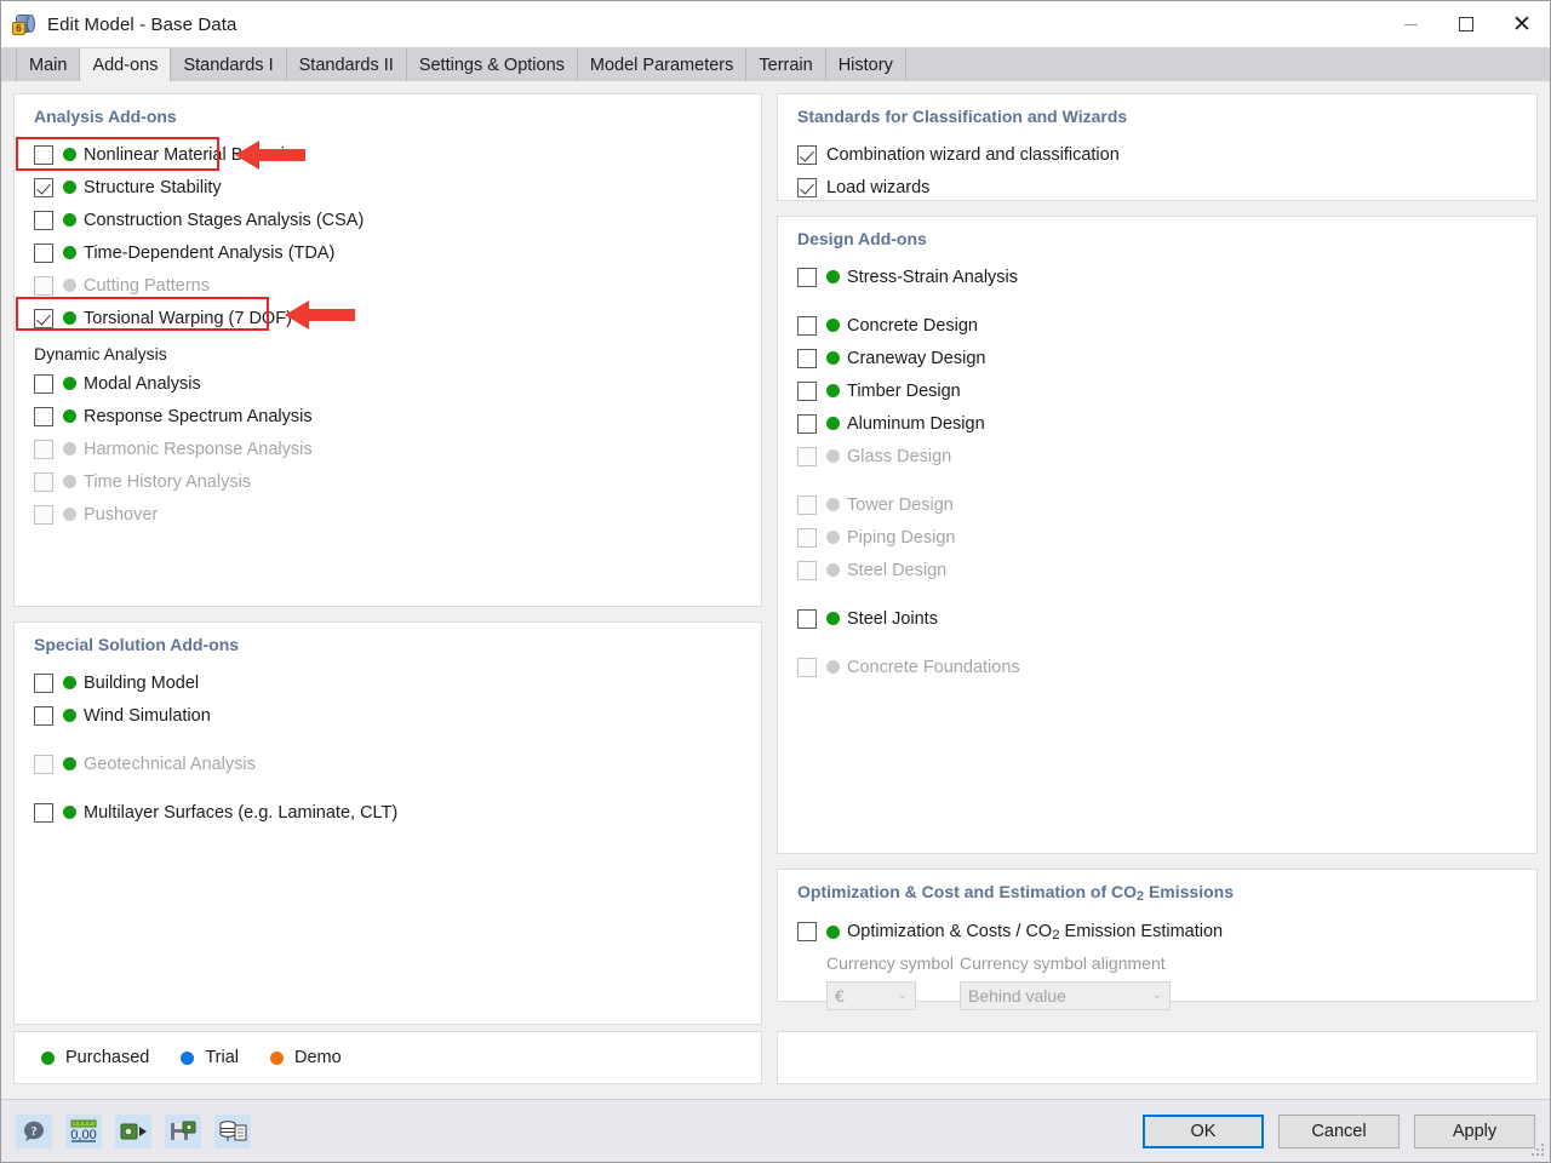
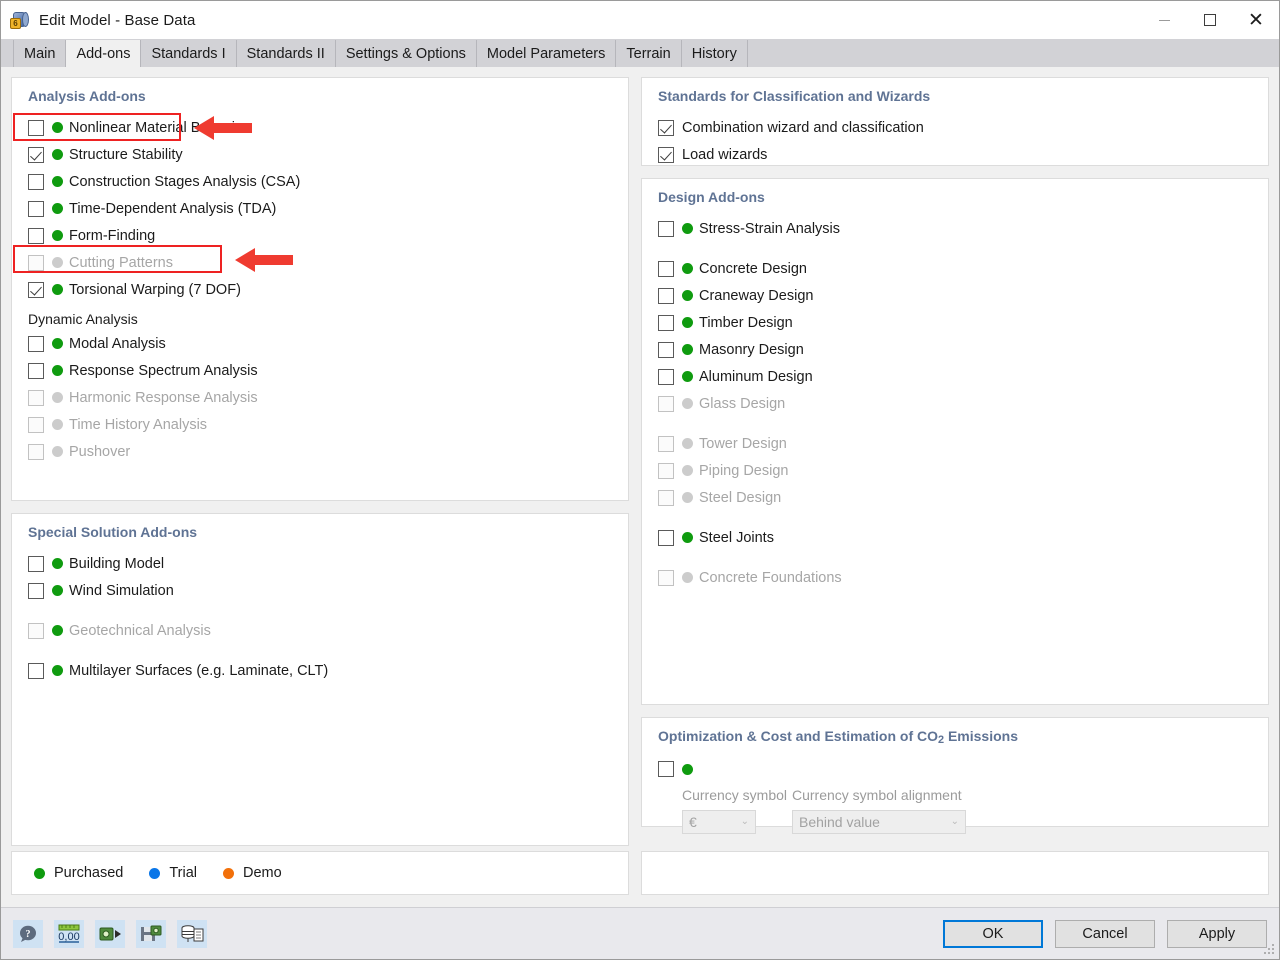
  6
  Edit Model - Base Data
  ✕
  Main
  Add-ons
  Standards I
  Standards II
  Settings & Options
  Model Parameters
  Terrain
  History
  Analysis Add-ons
  Structure Stability
  Construction Stages Analysis (CSA)
  Time-Dependent Analysis (TDA)
+ Form-Finding
  Cutting Patterns
  Torsional Warping (7 DOF)
  Dynamic Analysis
  Modal Analysis
  Response Spectrum Analysis
  Harmonic Response Analysis
  Time History Analysis
  Pushover
  Special Solution Add-ons
  Building Model
  Wind Simulation
  Geotechnical Analysis
  Multilayer Surfaces (e.g. Laminate, CLT)
  Standards for Classification and Wizards
  Combination wizard and classification
  Load wizards
  Design Add-ons
  Stress-Strain Analysis
  Concrete Design
  Craneway Design
  Timber Design
+ Masonry Design
  Aluminum Design
  Glass Design
  Tower Design
  Piping Design
  Steel Design
  Steel Joints
  Concrete Foundations
  Optimization & Cost and Estimation of CO2 Emissions
- Optimization & Costs / CO2 Emission Estimation
  Currency symbol
  Currency symbol alignment
  €
  ⌄
  Behind value
  ⌄
  Purchased
  Trial
  Demo
  ?
  0,00
  OK
  Cancel
  Apply
